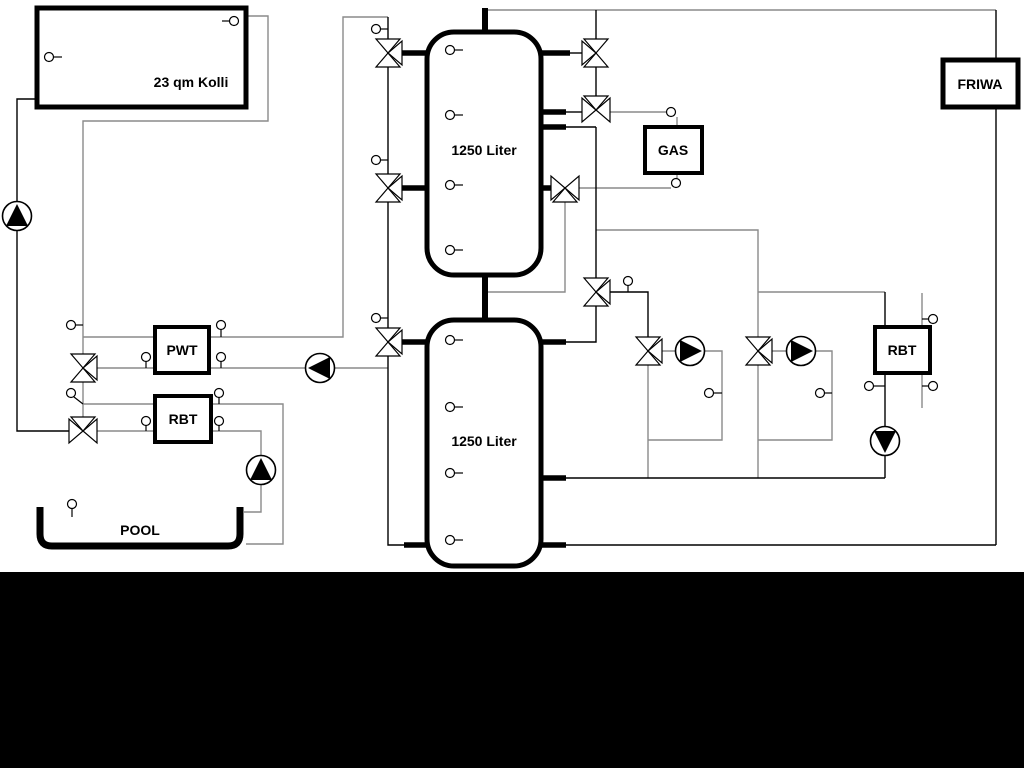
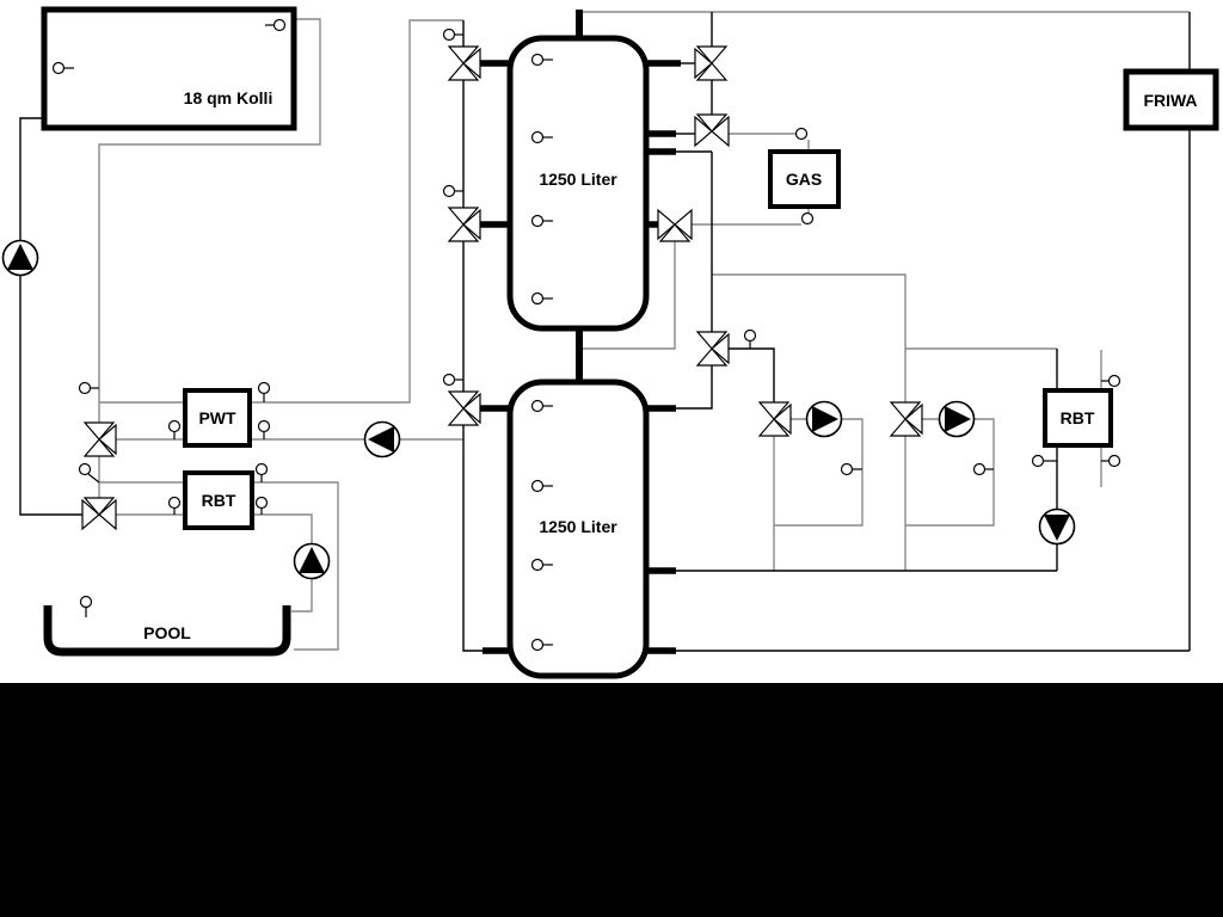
- 23 qm Kolli
+ 18 qm Kolli
  1250 Liter
  1250 Liter
  GAS
  FRIWA
  PWT
  RBT
  RBT
  POOL
